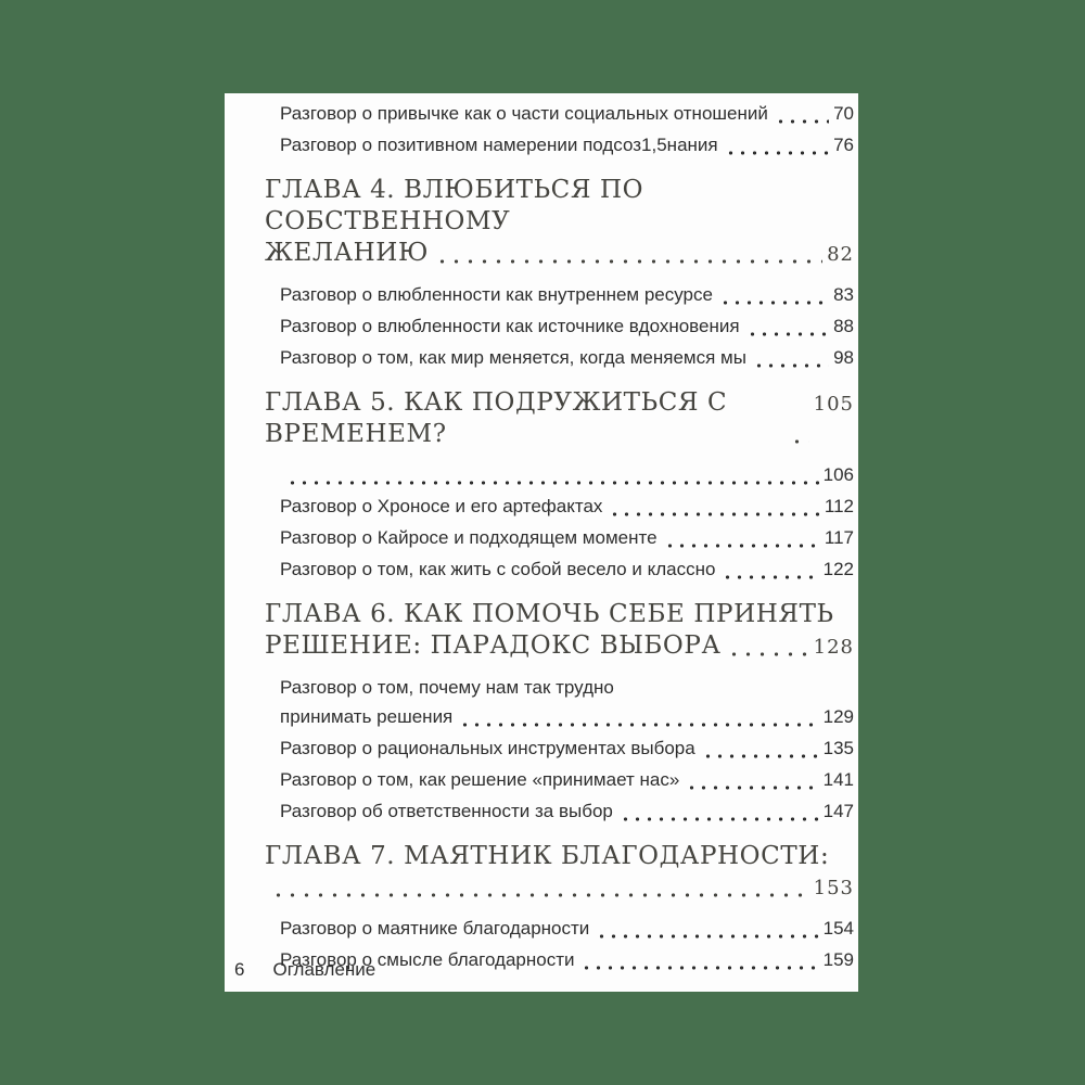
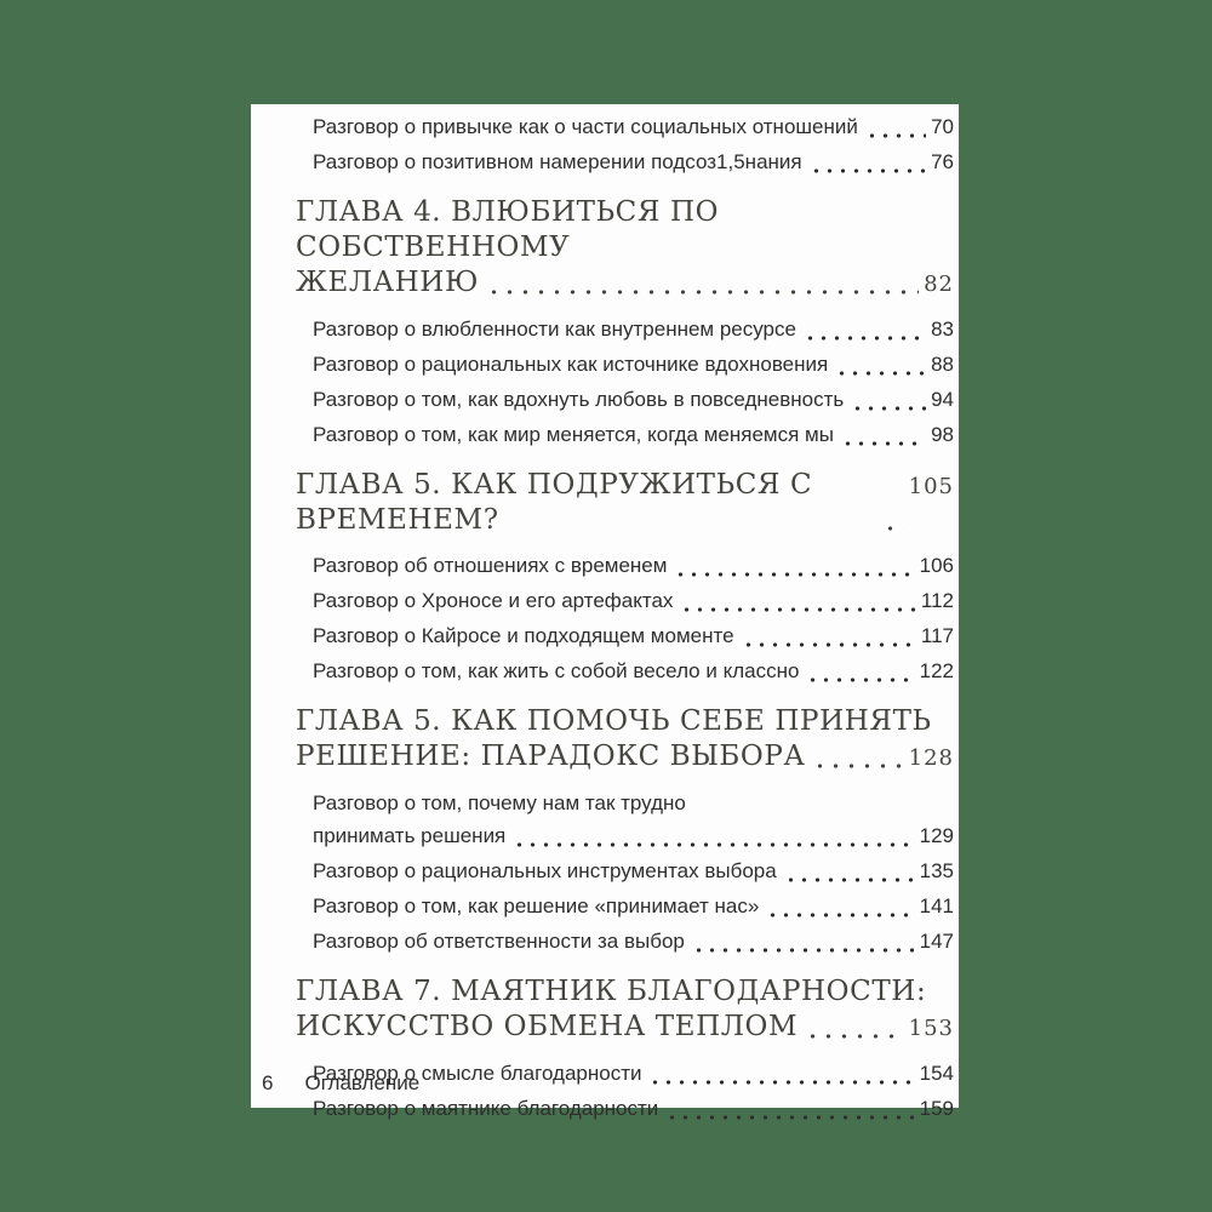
  Разговор о привычке как о части социальных отношений
  70
  Разговор о позитивном намерении подсоз1,5нания
  76
  ГЛАВА 4. ВЛЮБИТЬСЯ ПО СОБСТВЕННОМУ
  ЖЕЛАНИЮ
  82
  Разговор о влюбленности как внутреннем ресурсе
  83
- Разговор о влюбленности как источнике вдохновения
+ Разговор о рациональных как источнике вдохновения
  88
+ Разговор о том, как вдохнуть любовь в повседневность
+ 94
  Разговор о том, как мир меняется, когда меняемся мы
  98
  ГЛАВА 5. КАК ПОДРУЖИТЬСЯ С ВРЕМЕНЕМ?
  105
+ Разговор об отношениях с временем
  106
  Разговор о Хроносе и его артефактах
  112
  Разговор о Кайросе и подходящем моменте
  117
  Разговор о том, как жить с собой весело и классно
  122
- ГЛАВА 6. КАК ПОМОЧЬ СЕБЕ ПРИНЯТЬ
+ ГЛАВА 5. КАК ПОМОЧЬ СЕБЕ ПРИНЯТЬ
  РЕШЕНИЕ: ПАРАДОКС ВЫБОРА
  128
  Разговор о том, почему нам так трудно
  принимать решения
  129
  Разговор о рациональных инструментах выбора
  135
  Разговор о том, как решение «принимает нас»
  141
  Разговор об ответственности за выбор
  147
  ГЛАВА 7. МАЯТНИК БЛАГОДАРНОСТИ:
+ ИСКУССТВО ОБМЕНА ТЕПЛОМ
  153
- Разговор о маятнике благодарности
+ Разговор о смысле благодарности
  154
- Разговор о смысле благодарности
+ Разговор о маятнике благодарности
  159
  6
  Оглавление
